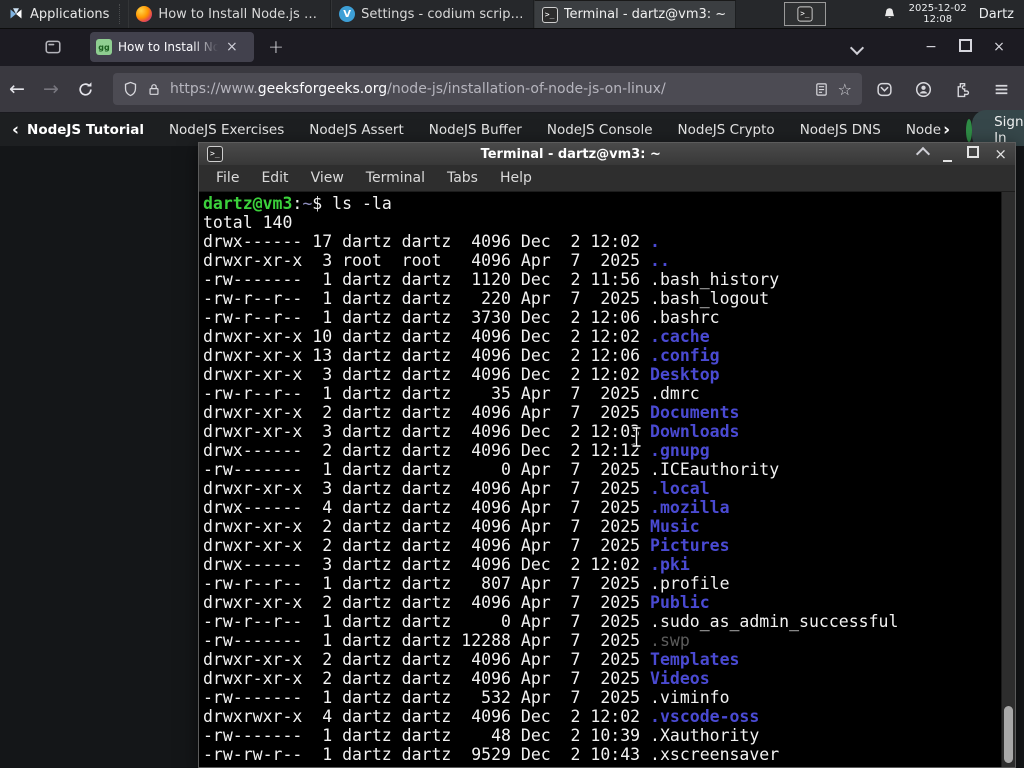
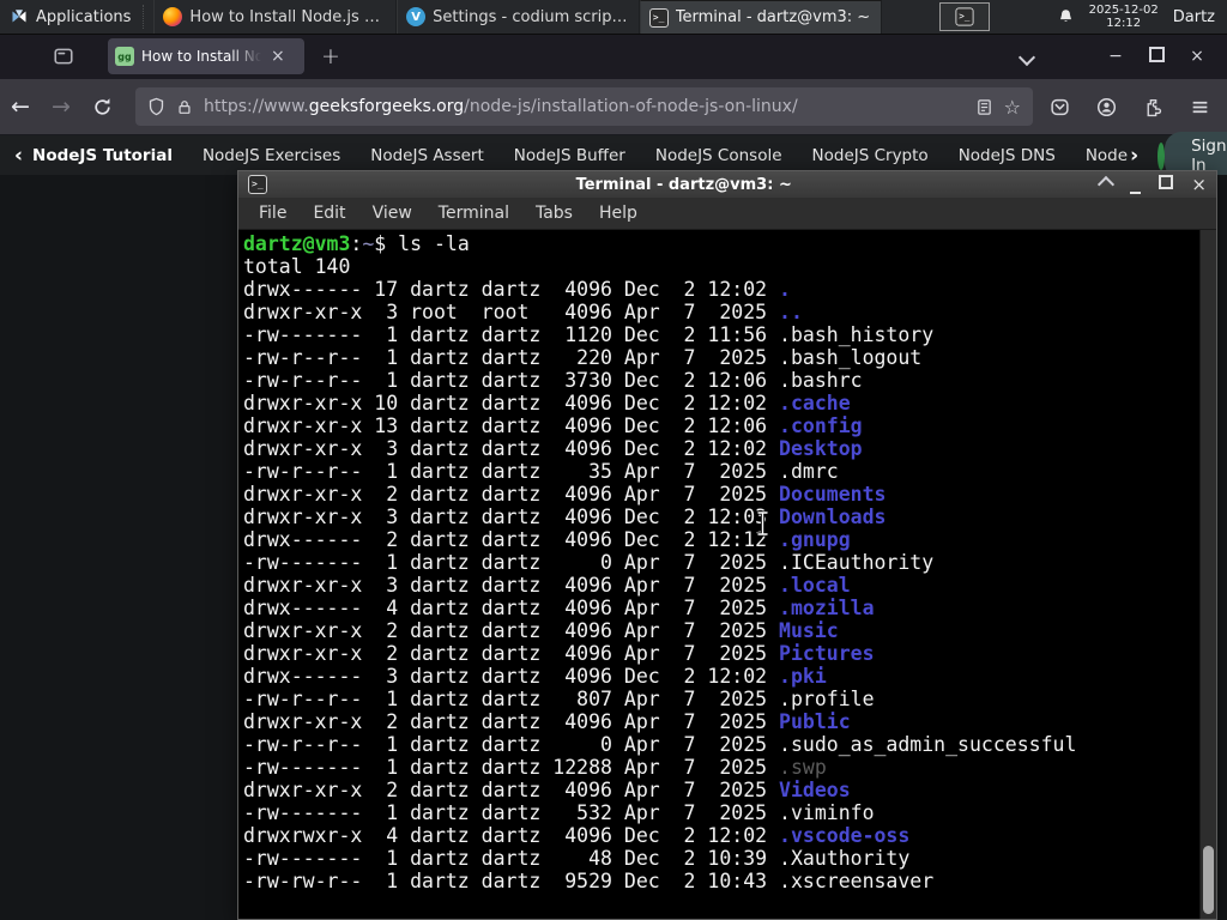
  Applications
  How to Install Node.js o...
  V
  Settings - codium script..
  >_
  Terminal - dartz@vm3: ~
  >_
  2025-12-02
- 12:08
+ 12:12
  Dartz
  gg
  ×
  +
  −
  ×
  ←
  →
  https://www.geeksforgeeks.org/node-js/installation-of-node-js-on-linux/
  ☆
  ‹
  NodeJS Tutorial
  NodeJS Exercises
  NodeJS Assert
  NodeJS Buffer
  NodeJS Console
  NodeJS Crypto
  NodeJS DNS
  Node
  ›
  Sign In
  >_
  Terminal - dartz@vm3: ~
  ×
  File
  Edit
  View
  Terminal
  Tabs
  Help
  dartz@vm3:~$ ls -la
  total 140
  drwx------ 17 dartz dartz 4096 Dec 2 12:02 .
  drwxr-xr-x 3 root root 4096 Apr 7 2025 ..
  -rw------- 1 dartz dartz 1120 Dec 2 11:56 .bash_history
  -rw-r--r-- 1 dartz dartz 220 Apr 7 2025 .bash_logout
  -rw-r--r-- 1 dartz dartz 3730 Dec 2 12:06 .bashrc
  drwxr-xr-x 10 dartz dartz 4096 Dec 2 12:02 .cache
  drwxr-xr-x 13 dartz dartz 4096 Dec 2 12:06 .config
  drwxr-xr-x 3 dartz dartz 4096 Dec 2 12:02 Desktop
  -rw-r--r-- 1 dartz dartz 35 Apr 7 2025 .dmrc
  drwxr-xr-x 2 dartz dartz 4096 Apr 7 2025 Documents
  drwxr-xr-x 3 dartz dartz 4096 Dec 2 12:0 Downloads
  drwx------ 2 dartz dartz 4096 Dec 2 12:12 .gnupg
  -rw------- 1 dartz dartz 0 Apr 7 2025 .ICEauthority
  drwxr-xr-x 3 dartz dartz 4096 Apr 7 2025 .local
  drwx------ 4 dartz dartz 4096 Apr 7 2025 .mozilla
  drwxr-xr-x 2 dartz dartz 4096 Apr 7 2025 Music
  drwxr-xr-x 2 dartz dartz 4096 Apr 7 2025 Pictures
  drwx------ 3 dartz dartz 4096 Dec 2 12:02 .pki
  -rw-r--r-- 1 dartz dartz 807 Apr 7 2025 .profile
  drwxr-xr-x 2 dartz dartz 4096 Apr 7 2025 Public
  -rw-r--r-- 1 dartz dartz 0 Apr 7 2025 .sudo_as_admin_successful
  -rw------- 1 dartz dartz 12288 Apr 7 2025 .swp
- drwxr-xr-x 2 dartz dartz 4096 Apr 7 2025 Templates
  drwxr-xr-x 2 dartz dartz 4096 Apr 7 2025 Videos
  -rw------- 1 dartz dartz 532 Apr 7 2025 .viminfo
  drwxrwxr-x 4 dartz dartz 4096 Dec 2 12:02 .vscode-oss
  -rw------- 1 dartz dartz 48 Dec 2 10:39 .Xauthority
  -rw-rw-r-- 1 dartz dartz 9529 Dec 2 10:43 .xscreensaver
